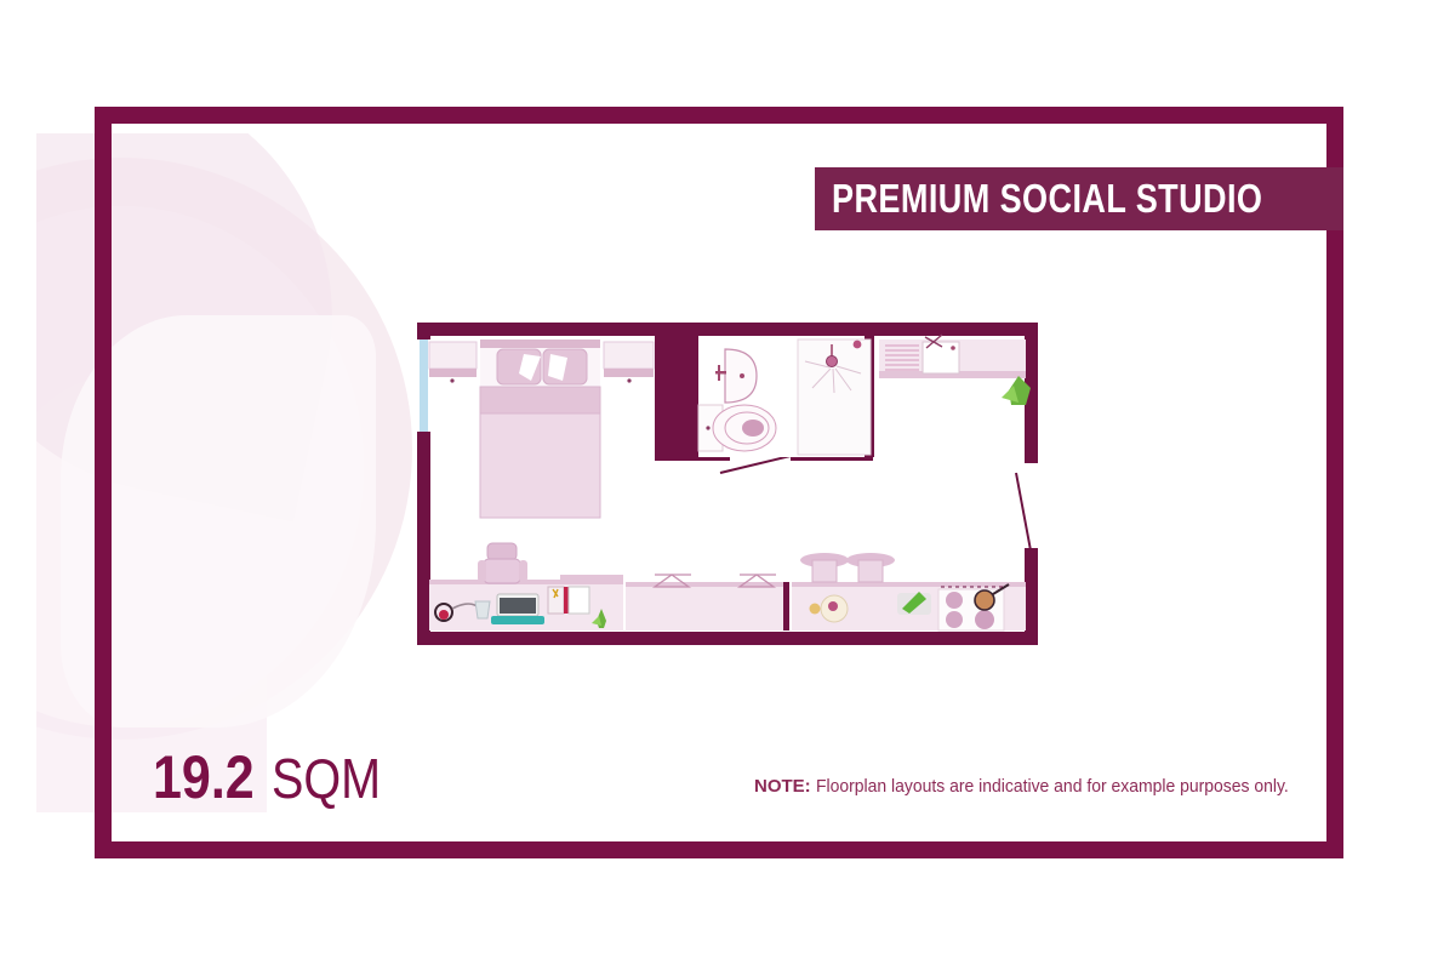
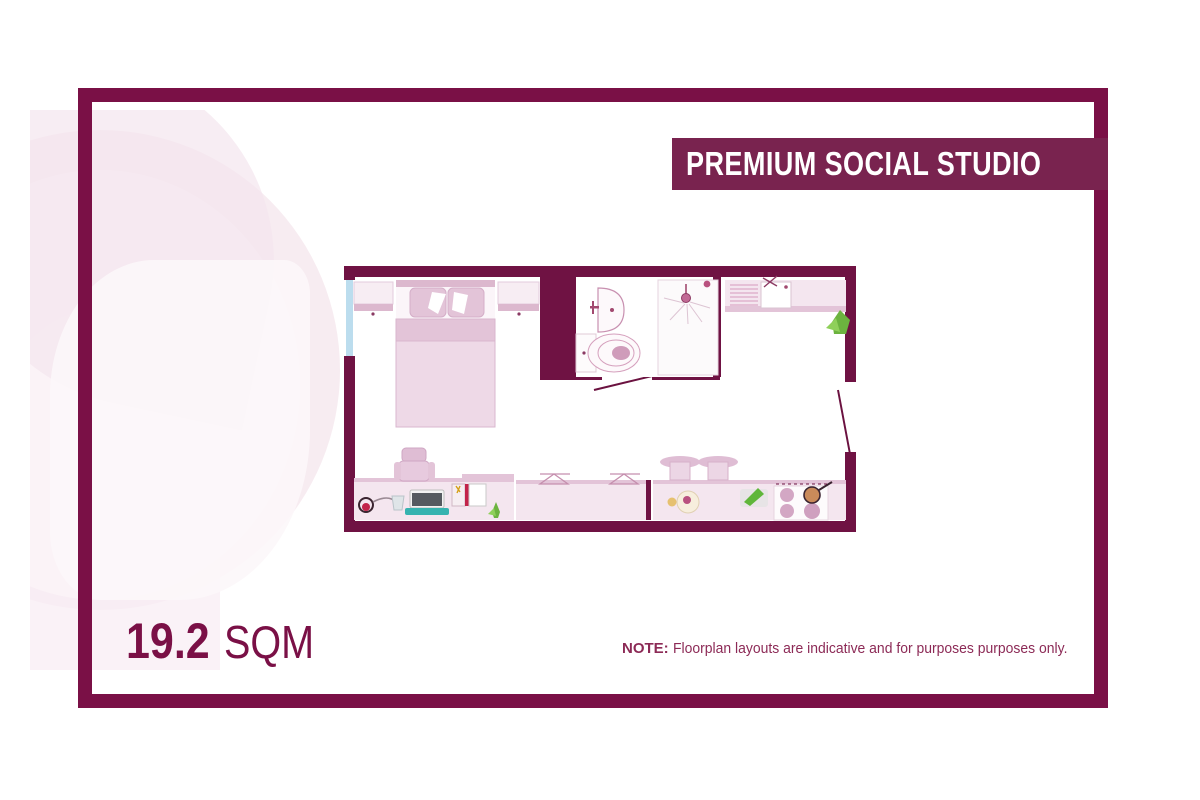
  PREMIUM SOCIAL STUDIO
  19.2 SQM
- NOTE: Floorplan layouts are indicative and for example purposes only.
+ NOTE: Floorplan layouts are indicative and for purposes purposes only.
